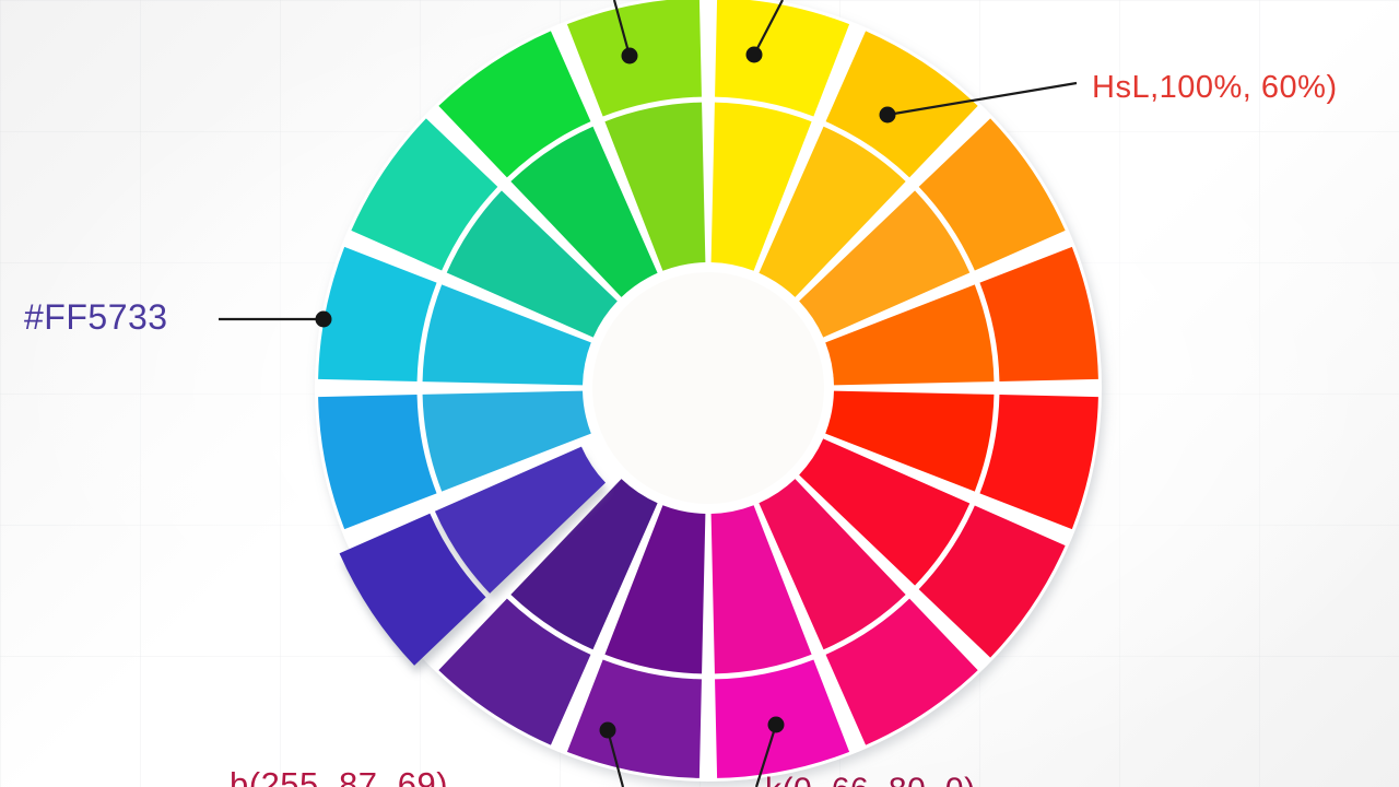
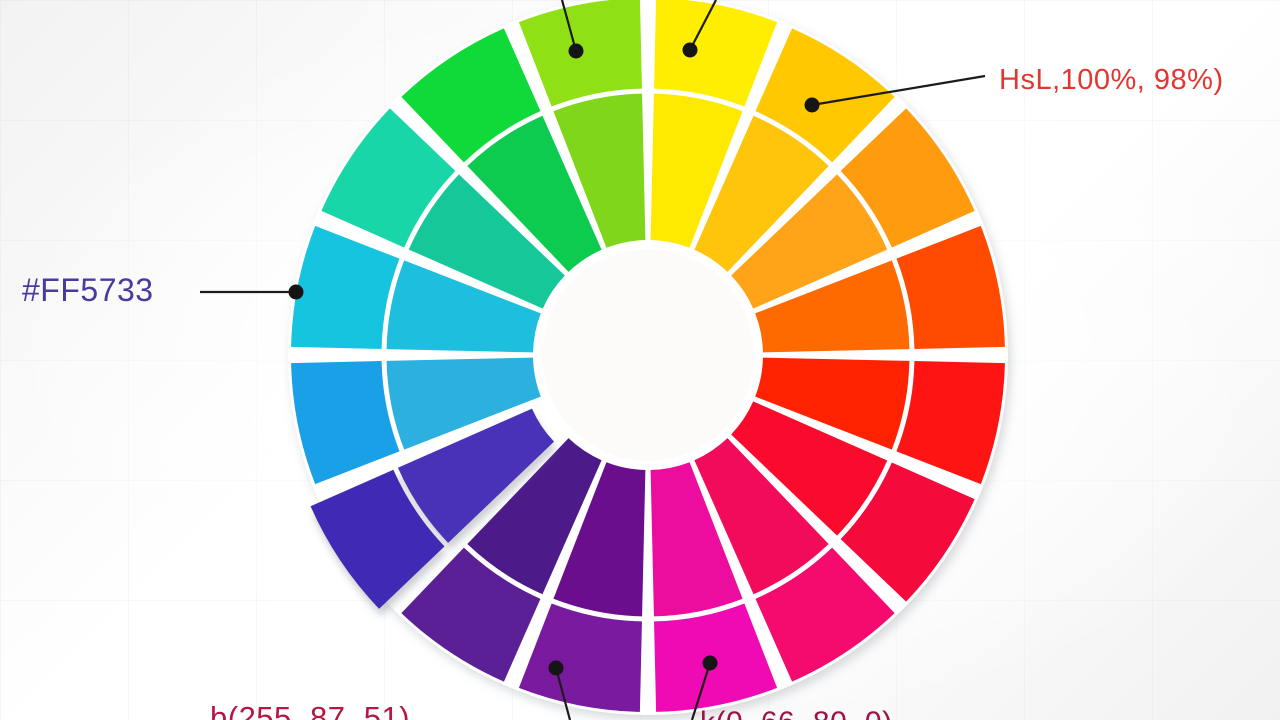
  #FF5733
- HsL,100%, 60%)
+ HsL,100%, 98%)
- b(255, 87, 69)
+ b(255, 87, 51)
